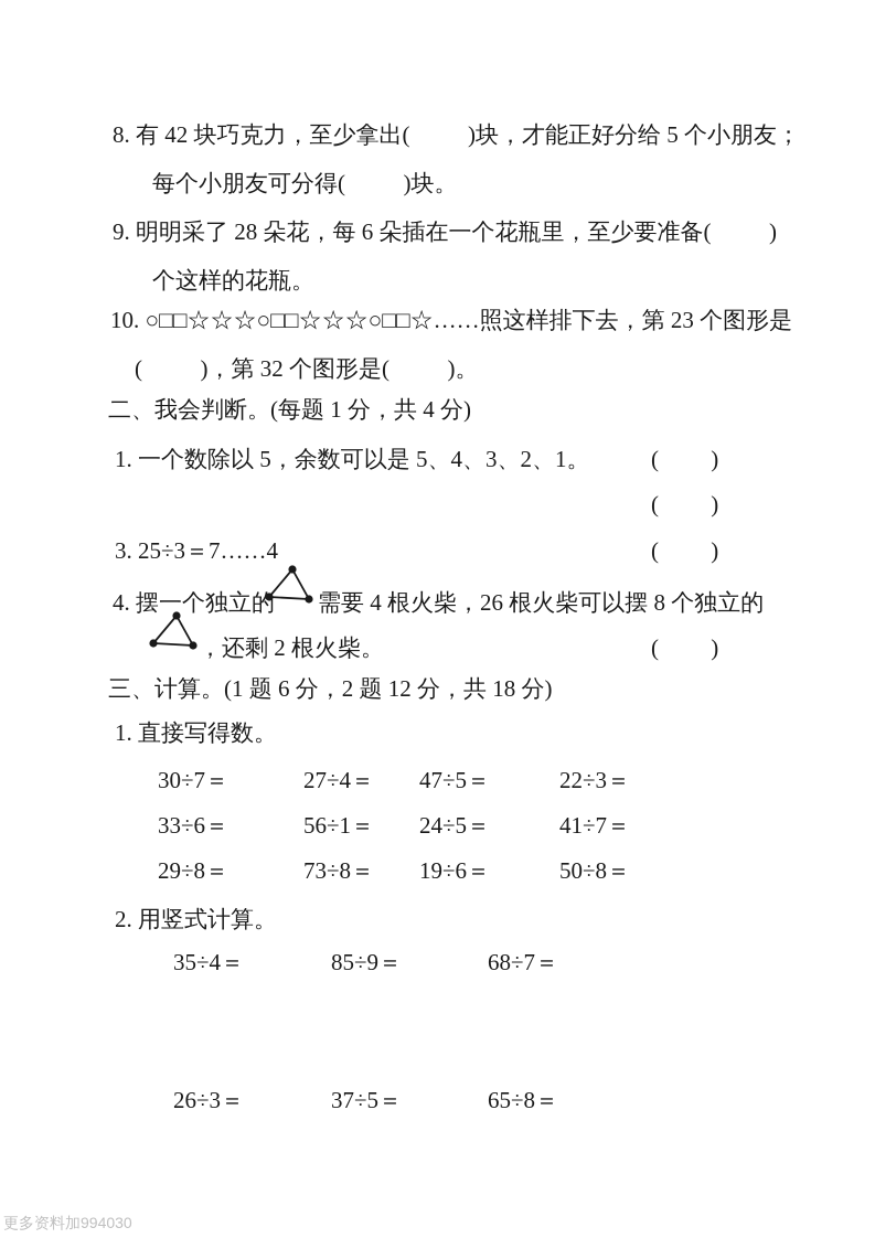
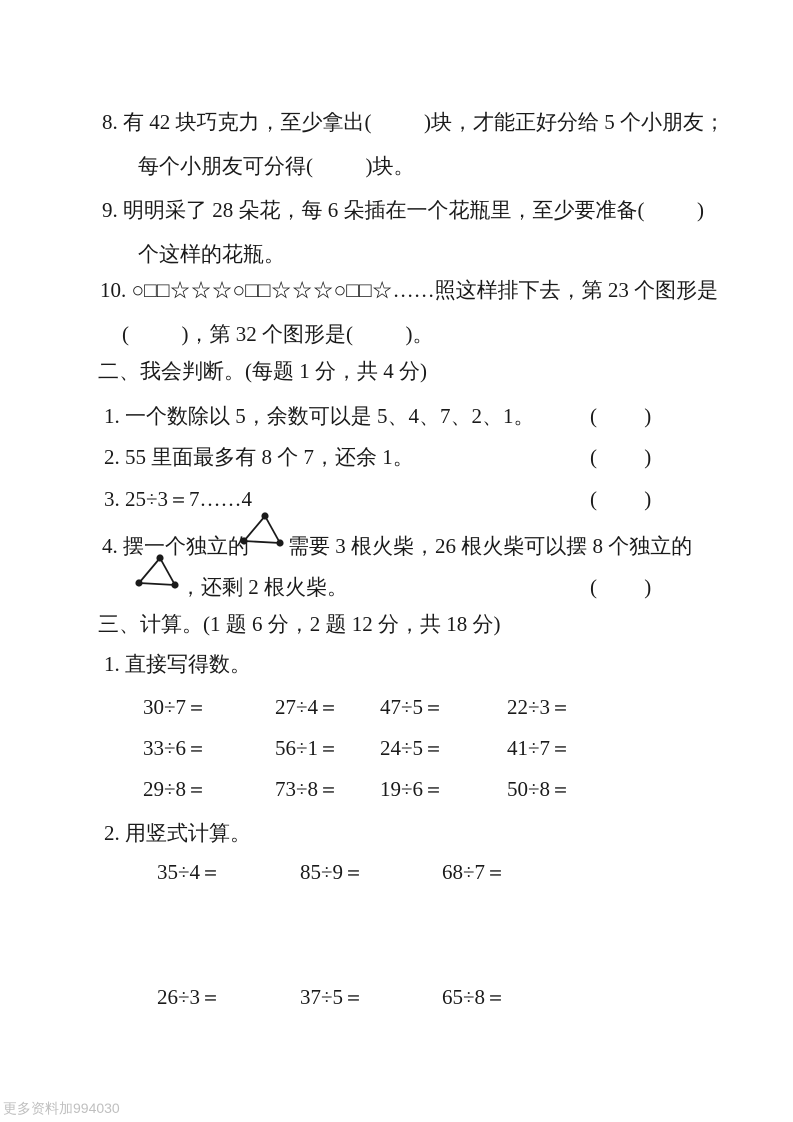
  8. 有 42 块巧克力，至少拿出( )块，才能正好分给 5 个小朋友；
  每个小朋友可分得( )块。
  9. 明明采了 28 朵花，每 6 朵插在一个花瓶里，至少要准备( )
  个这样的花瓶。
  10. ○□□☆☆☆○□□☆☆☆○□□☆……照这样排下去，第 23 个图形是
  ( )，第 32 个图形是( )。
  二、我会判断。(每题 1 分，共 4 分)
- 1. 一个数除以 5，余数可以是 5、4、3、2、1。
+ 1. 一个数除以 5，余数可以是 5、4、7、2、1。
  ( )
+ 2. 55 里面最多有 8 个 7，还余 1。
  ( )
  3. 25÷3＝7……4
  ( )
  4. 摆一个独立的
- 需要 4 根火柴，26 根火柴可以摆 8 个独立的
+ 需要 3 根火柴，26 根火柴可以摆 8 个独立的
  ，还剩 2 根火柴。
  ( )
  三、计算。(1 题 6 分，2 题 12 分，共 18 分)
  1. 直接写得数。
  30÷7＝
  27÷4＝
  47÷5＝
  22÷3＝
  33÷6＝
  56÷1＝
  24÷5＝
  41÷7＝
  29÷8＝
  73÷8＝
  19÷6＝
  50÷8＝
  2. 用竖式计算。
  35÷4＝
  85÷9＝
  68÷7＝
  26÷3＝
  37÷5＝
  65÷8＝
  更多资料加994030
